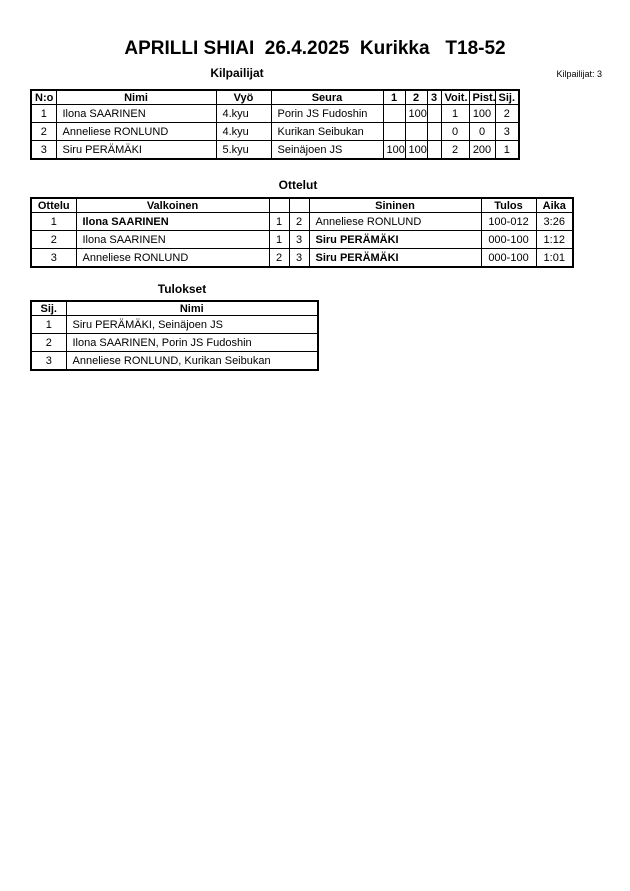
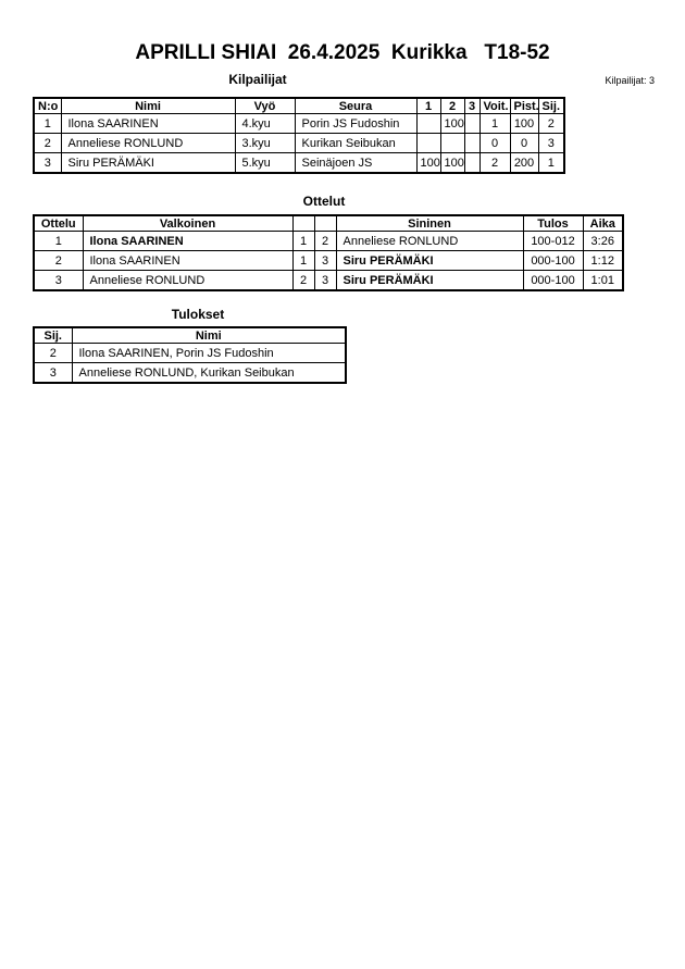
  APRILLI SHIAI 26.4.2025 Kurikka T18-52
  Kilpailijat
  Kilpailijat: 3
  N:o	Nimi	Vyö	Seura	1	2	3	Voit.	Pist.	Sij.
  1	Ilona SAARINEN	4.kyu	Porin JS Fudoshin		100		1	100	2
- 2	Anneliese RONLUND	4.kyu	Kurikan Seibukan				0	0	3
+ 2	Anneliese RONLUND	3.kyu	Kurikan Seibukan				0	0	3
  3	Siru PERÄMÄKI	5.kyu	Seinäjoen JS	100	100		2	200	1
  Ottelut
  Ottelu	Valkoinen			Sininen	Tulos	Aika
  1	Ilona SAARINEN	1	2	Anneliese RONLUND	100-012	3:26
  2	Ilona SAARINEN	1	3	Siru PERÄMÄKI	000-100	1:12
  3	Anneliese RONLUND	2	3	Siru PERÄMÄKI	000-100	1:01
  Tulokset
  Sij.	Nimi
- 1	Siru PERÄMÄKI, Seinäjoen JS
  2	Ilona SAARINEN, Porin JS Fudoshin
  3	Anneliese RONLUND, Kurikan Seibukan
